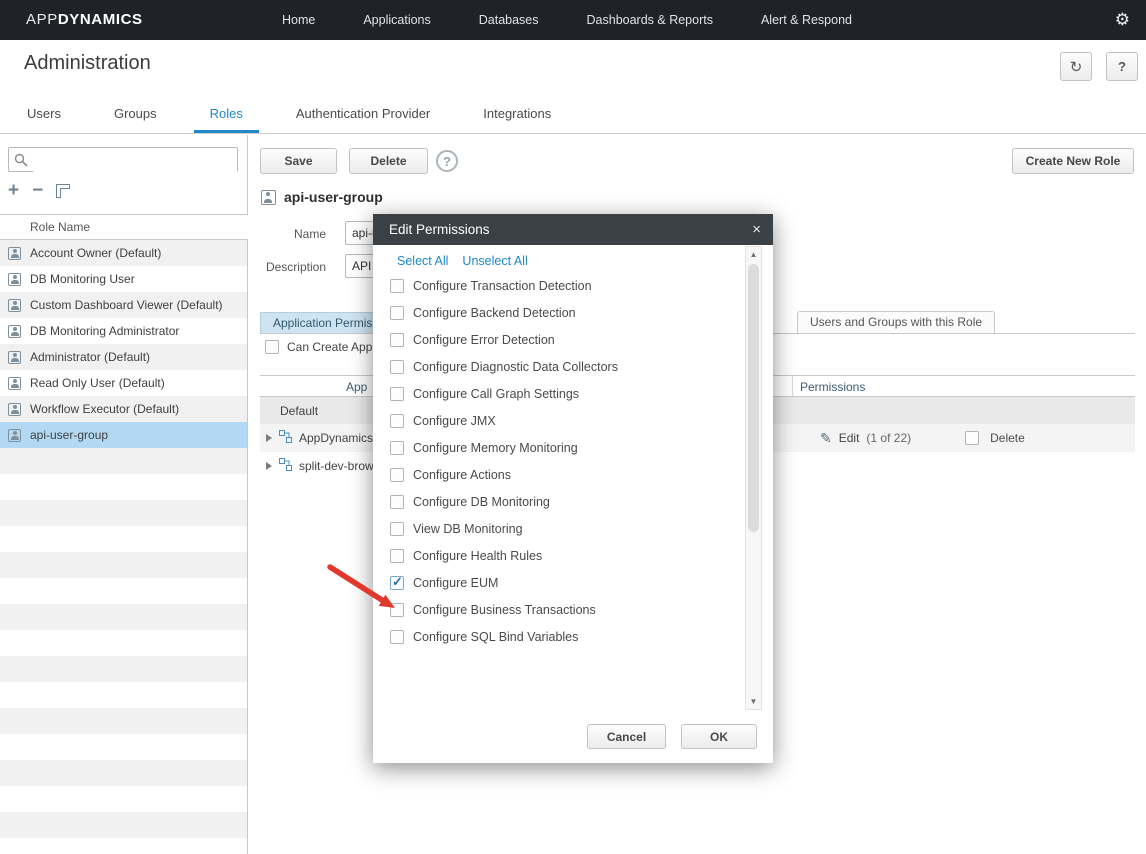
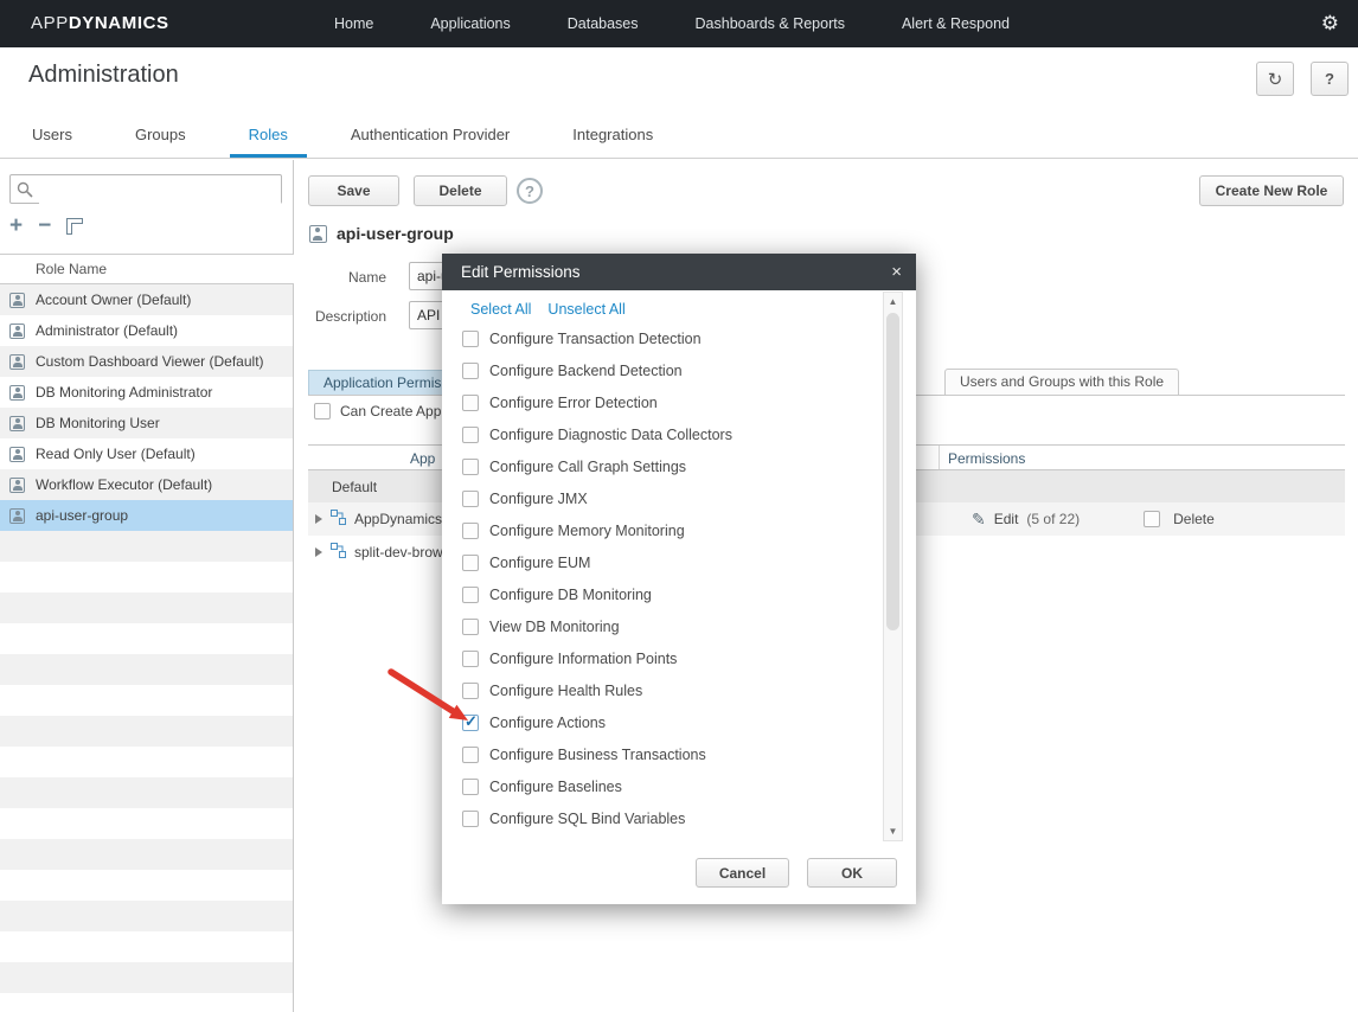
  APPDYNAMICS
  Home
  Applications
  Databases
  Dashboards & Reports
  Alert & Respond
  ⚙
  Administration
  ↻
  ?
  Users
  Groups
  Roles
  Authentication Provider
  Integrations
  +
  −
  Role Name
  Account Owner (Default)
- DB Monitoring User
+ Administrator (Default)
  Custom Dashboard Viewer (Default)
  DB Monitoring Administrator
- Administrator (Default)
+ DB Monitoring User
  Read Only User (Default)
  Workflow Executor (Default)
  api-user-group
  Save
  Delete
  ?
  Create New Role
  api-user-group
  Name
  api-
  Description
  API
  Application Permis
  Users and Groups with this Role
  Can Create App
  App
  Permissions
  Default
  AppDynamics
  ✎
  Edit
- (1 of 22)
+ (5 of 22)
  Delete
  split-dev-brow
  Edit Permissions
  ×
  Select All
  Unselect All
  Configure Transaction Detection
  Configure Backend Detection
  Configure Error Detection
  Configure Diagnostic Data Collectors
  Configure Call Graph Settings
  Configure JMX
  Configure Memory Monitoring
- Configure Actions
+ Configure EUM
  Configure DB Monitoring
  View DB Monitoring
+ Configure Information Points
  Configure Health Rules
  ✓
- Configure EUM
+ Configure Actions
  Configure Business Transactions
+ Configure Baselines
  Configure SQL Bind Variables
  ▲
  ▼
  Cancel
  OK
